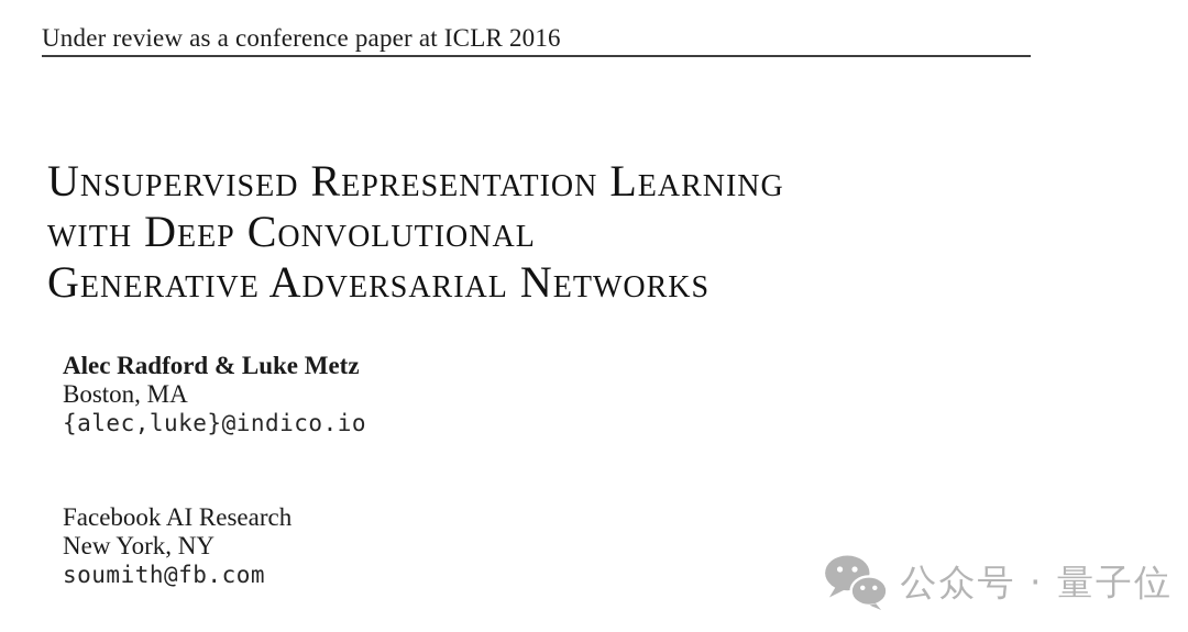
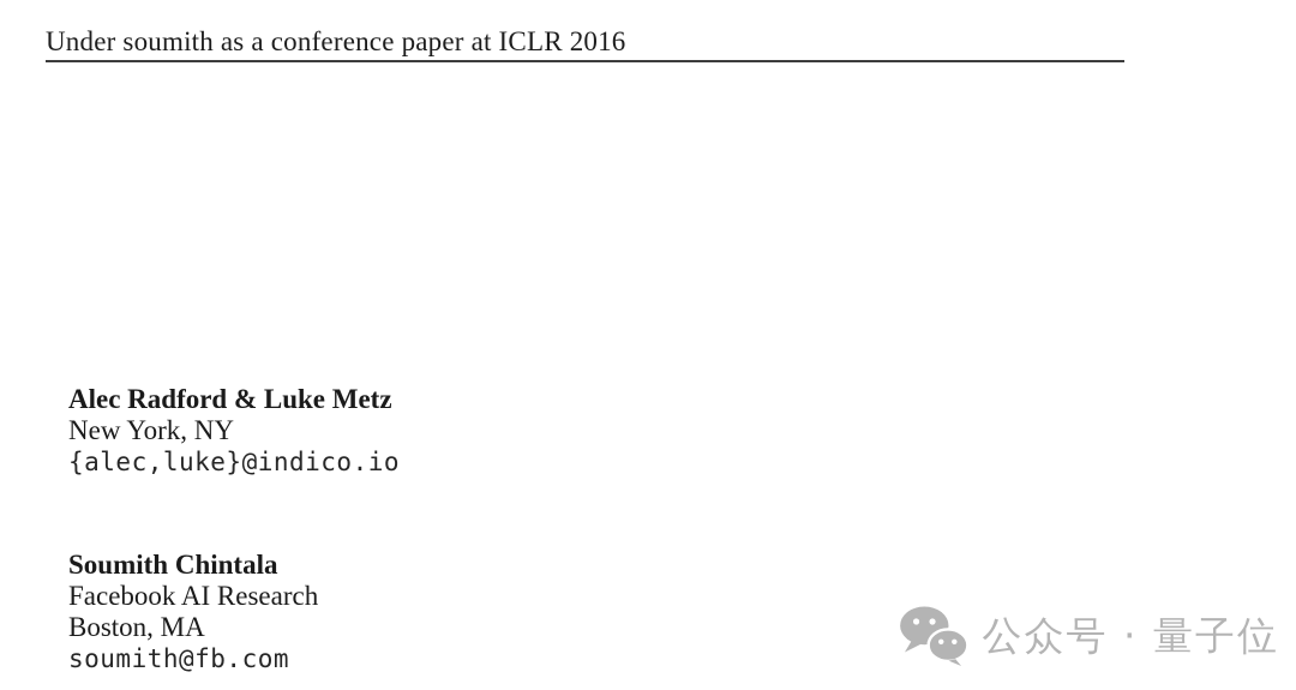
- Under review as a conference paper at ICLR 2016
+ Under soumith as a conference paper at ICLR 2016
- Unsupervised Representation Learning
- with Deep Convolutional
- Generative Adversarial Networks
  Alec Radford & Luke Metz
- Boston, MA
+ New York, NY
  {alec,luke}@indico.io
+ Soumith Chintala
  Facebook AI Research
- New York, NY
+ Boston, MA
  soumith@fb.com
  公众号 · 量子位
